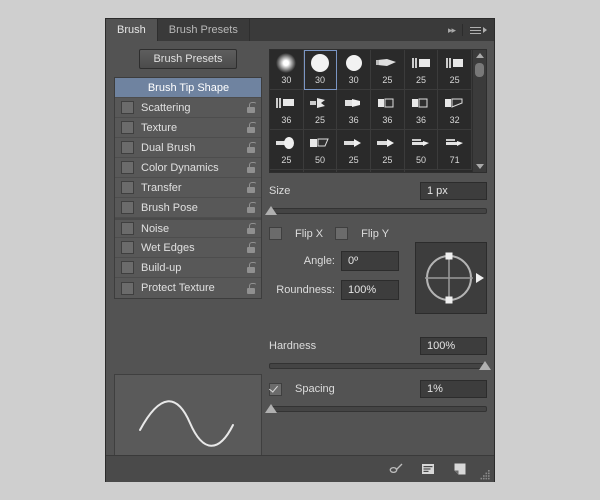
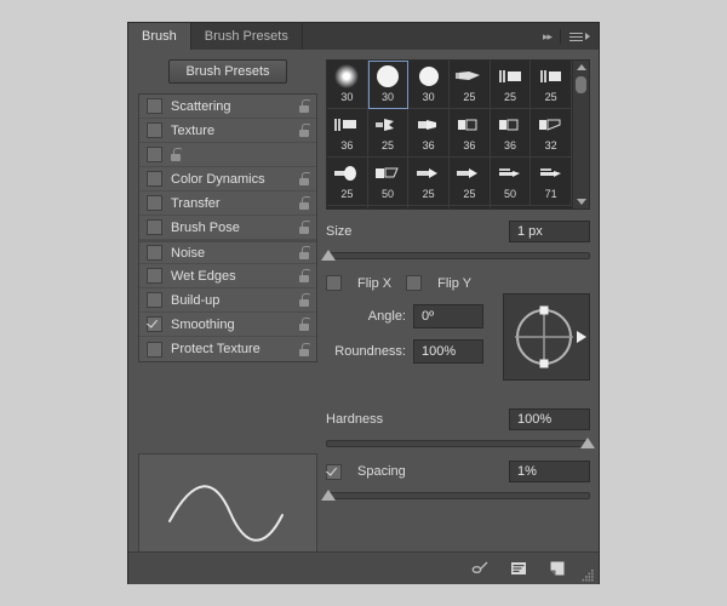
  Brush
  Brush Presets
  ▸▸
  Brush Presets
- Brush Tip Shape
  Scattering
  Texture
- Dual Brush
  Color Dynamics
  Transfer
  Brush Pose
  Noise
  Wet Edges
  Build-up
+ Smoothing
  Protect Texture
  30
  30
  30
  25
  25
  25
  36
  25
  36
  36
  36
  32
  25
  50
  25
  25
  50
  71
  Size
  1 px
  Flip X
  Flip Y
  Angle:
  0º
  Roundness:
  100%
  Hardness
  100%
  Spacing
  1%
